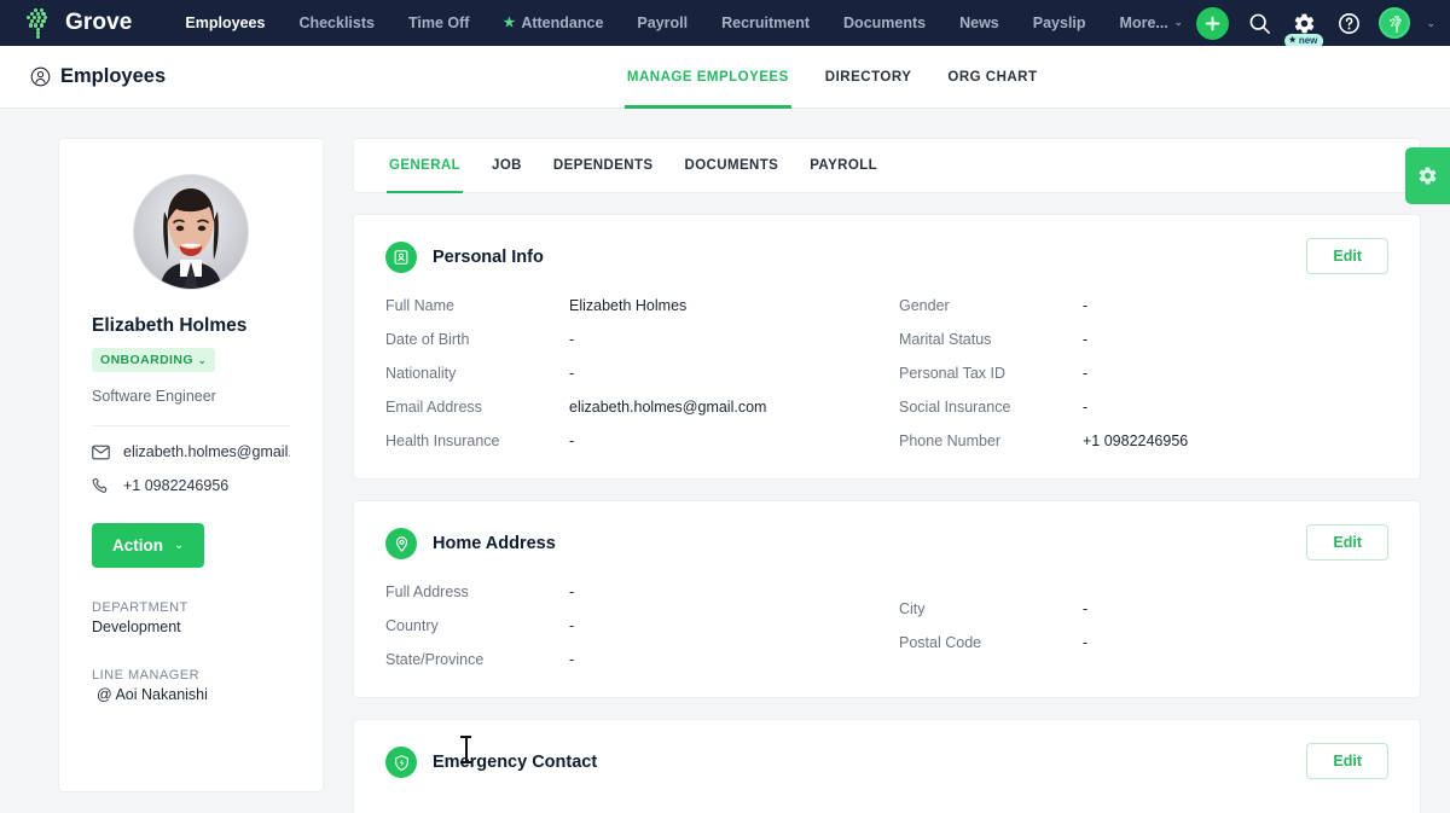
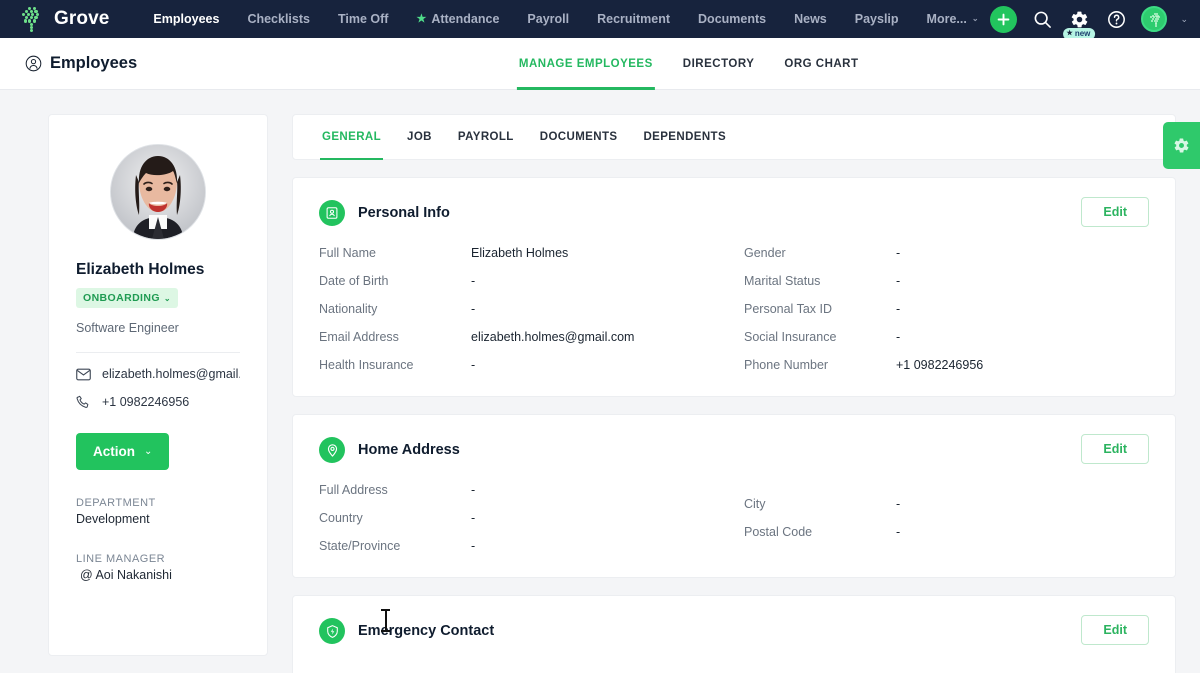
  Grove
  Employees
  Checklists
  Time Off
  ★
  Attendance
  Payroll
  Recruitment
  Documents
  News
  Payslip
  More...
  ⌄
  new
  ⌄
  Employees
  MANAGE EMPLOYEES
  DIRECTORY
  ORG CHART
  Elizabeth Holmes
  ONBOARDING
  ⌄
  Software Engineer
  elizabeth.holmes@gmail
  +1 0982246956
  Action
  ⌄
  DEPARTMENT
  Development
  LINE MANAGER
  @ Aoi Nakanishi
  GENERAL
  JOB
- DEPENDENTS
+ PAYROLL
  DOCUMENTS
- PAYROLL
+ DEPENDENTS
  Personal Info
  Edit
  Full Name
  Elizabeth Holmes
  Date of Birth
  -
  Nationality
  -
  Email Address
  elizabeth.holmes@gmail.com
  Health Insurance
  -
  Gender
  -
  Marital Status
  -
  Personal Tax ID
  -
  Social Insurance
  -
  Phone Number
  +1 0982246956
  Home Address
  Edit
  Full Address
  -
  Country
  -
  State/Province
  -
  City
  -
  Postal Code
  -
  Emrgency Contact
  Edit
